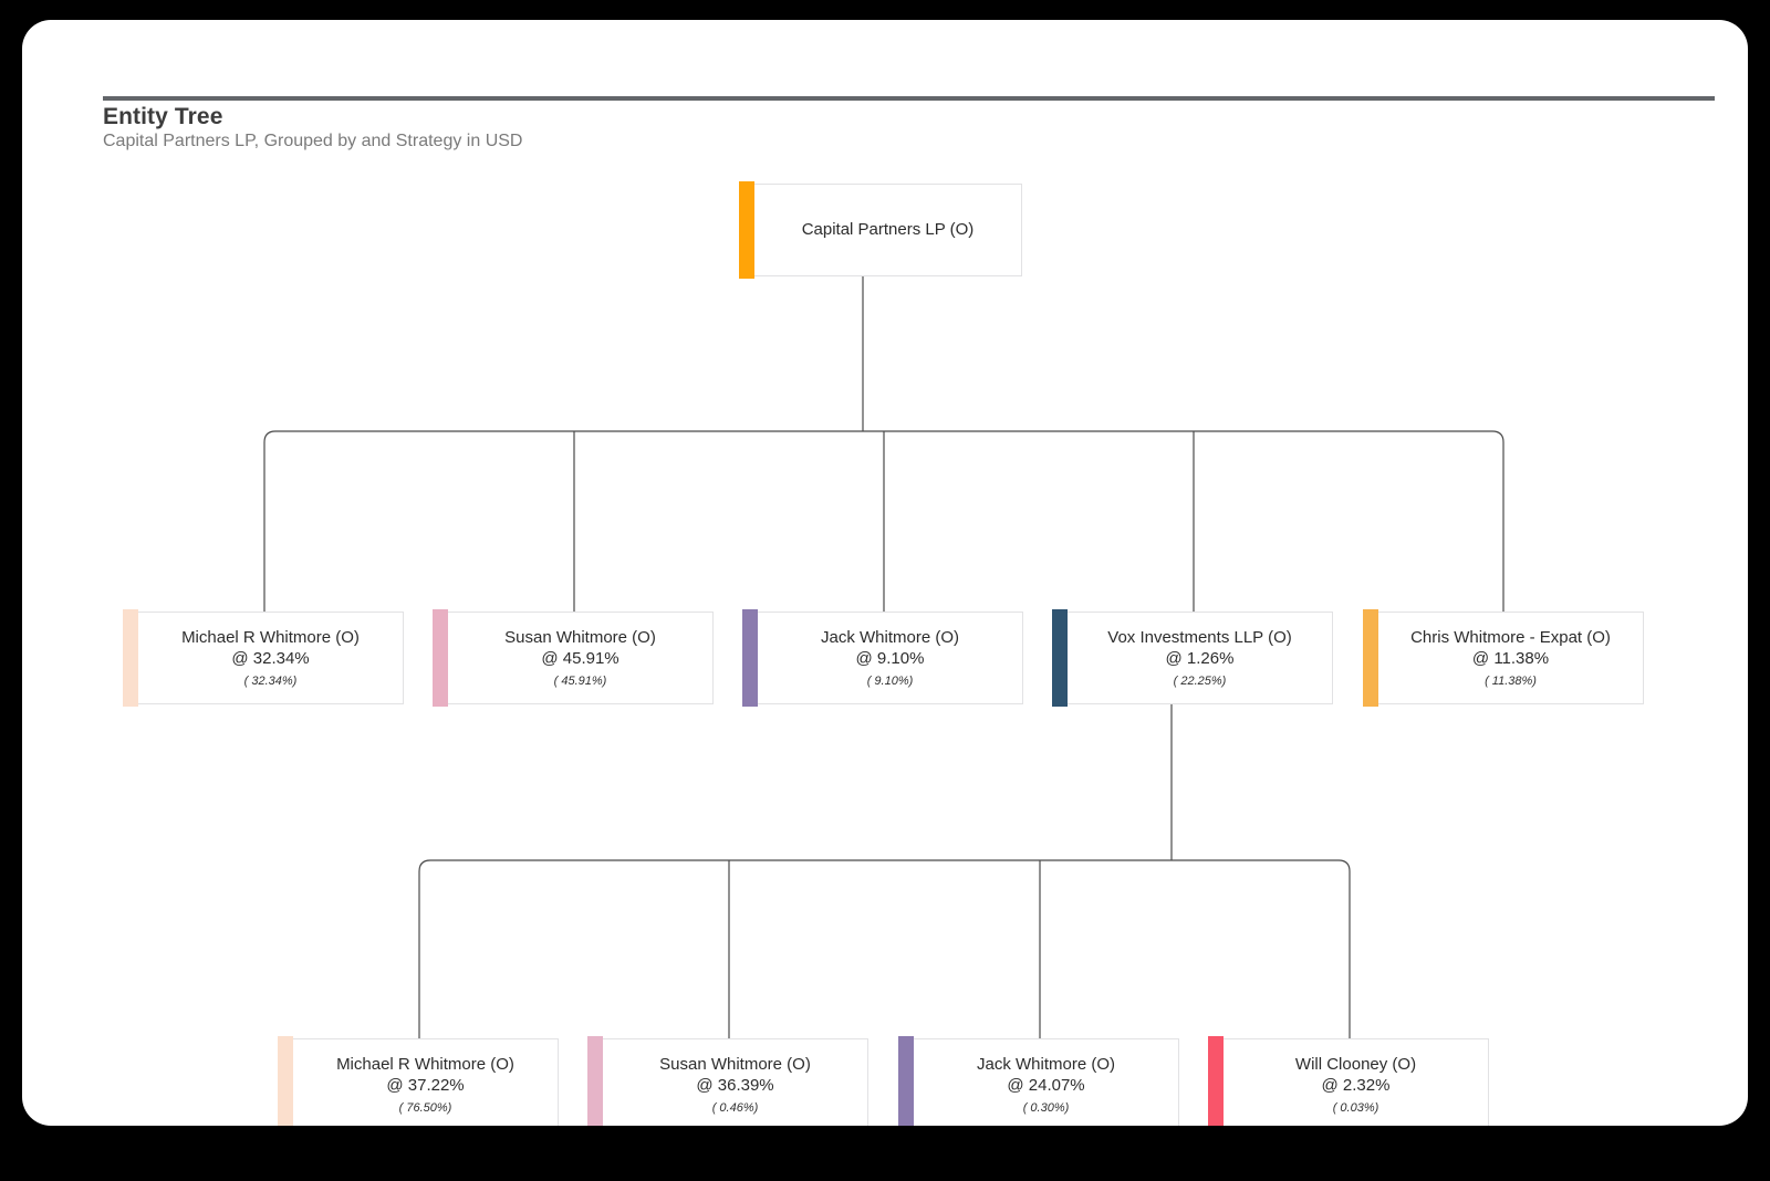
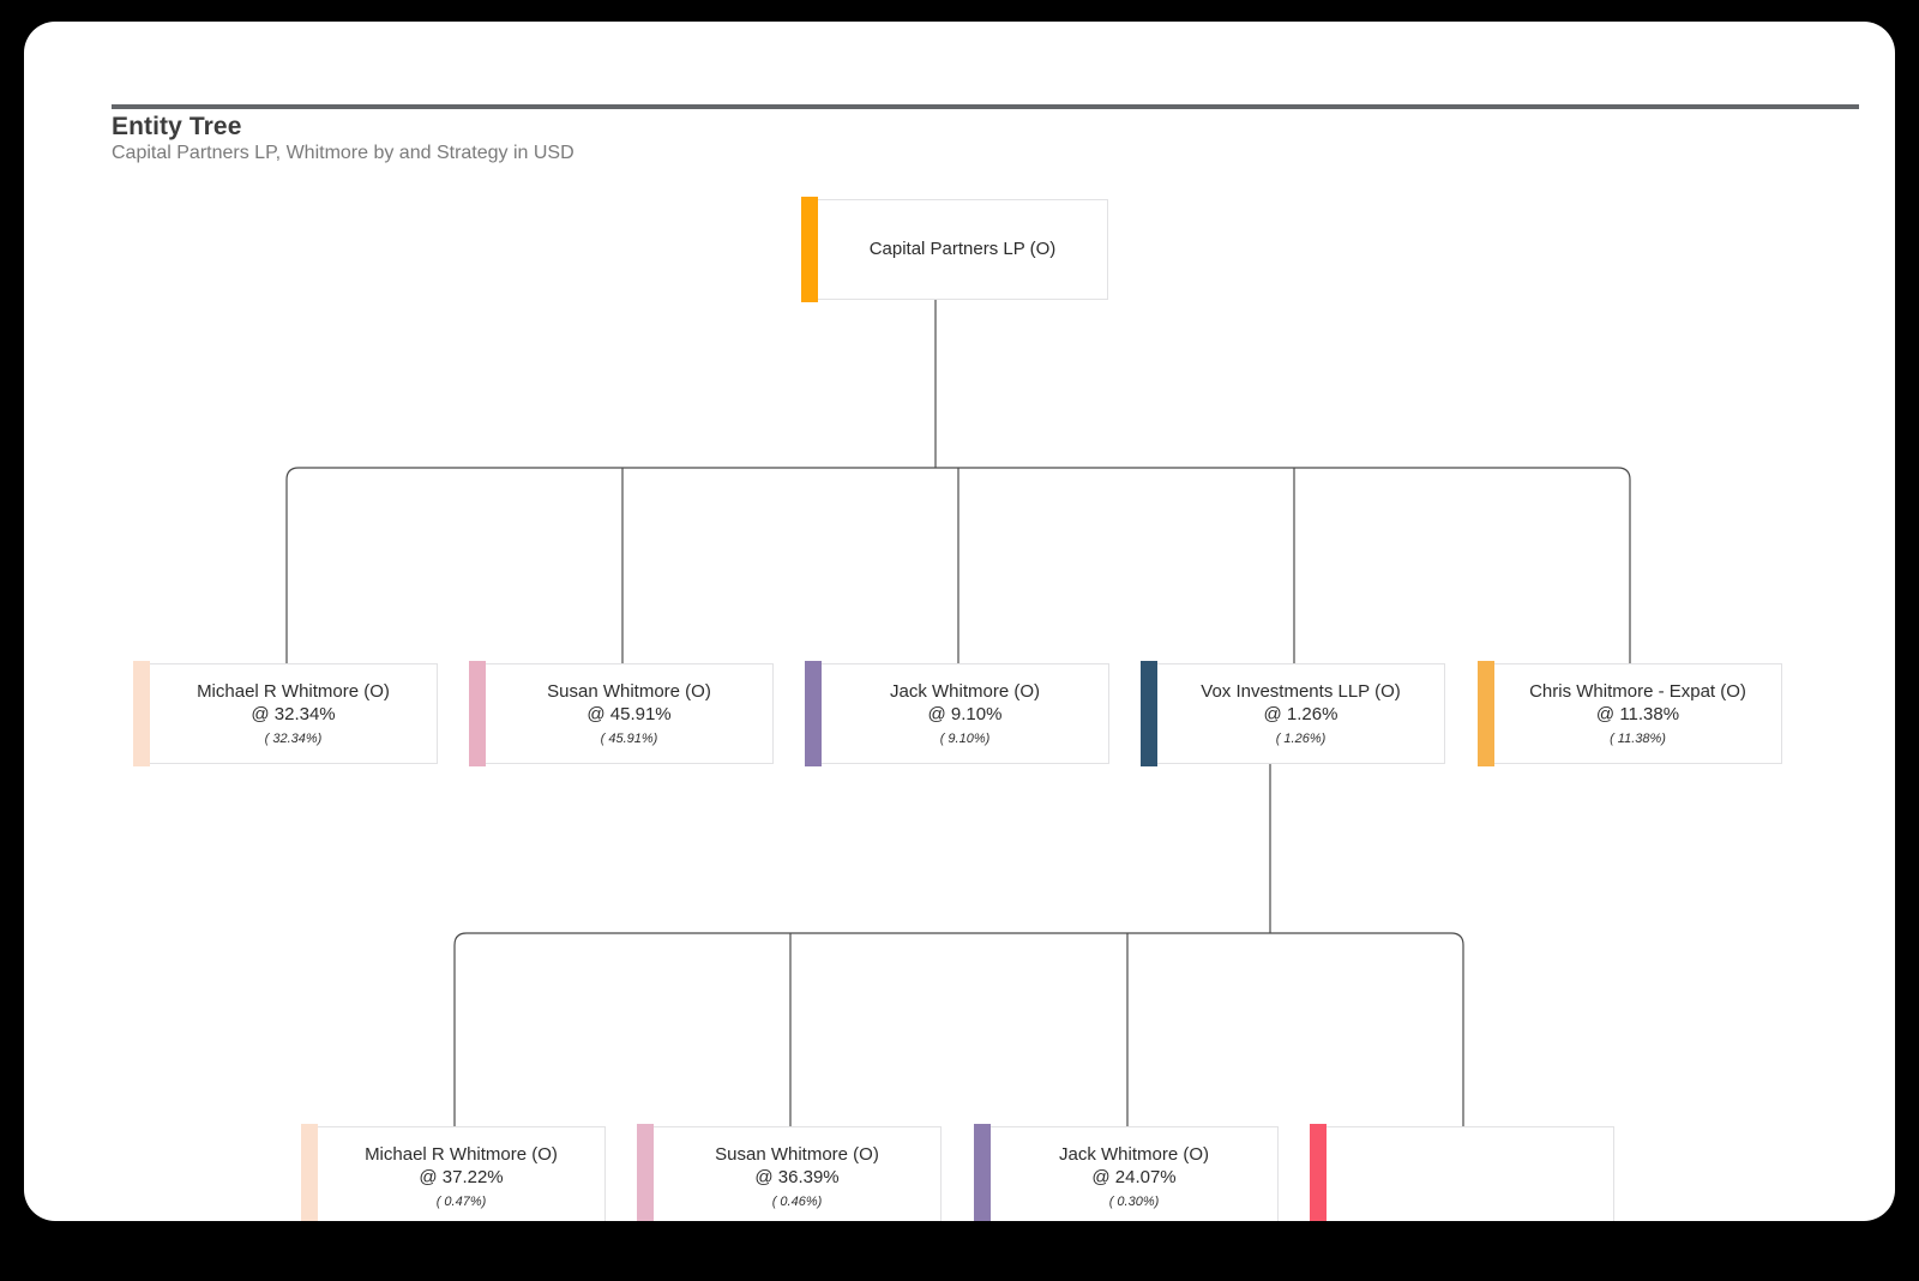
  Entity Tree
- Capital Partners LP, Grouped by and Strategy in USD
+ Capital Partners LP, Whitmore by and Strategy in USD
  Capital Partners LP (O)
  Michael R Whitmore (O)
  @ 32.34%
  ( 32.34%)
  Susan Whitmore (O)
  @ 45.91%
  ( 45.91%)
  Jack Whitmore (O)
  @ 9.10%
  ( 9.10%)
  Vox Investments LLP (O)
  @ 1.26%
- ( 22.25%)
+ ( 1.26%)
  Chris Whitmore - Expat (O)
  @ 11.38%
  ( 11.38%)
  Michael R Whitmore (O)
  @ 37.22%
- ( 76.50%)
+ ( 0.47%)
  Susan Whitmore (O)
  @ 36.39%
  ( 0.46%)
  Jack Whitmore (O)
  @ 24.07%
  ( 0.30%)
- Will Clooney (O)
- @ 2.32%
- ( 0.03%)
